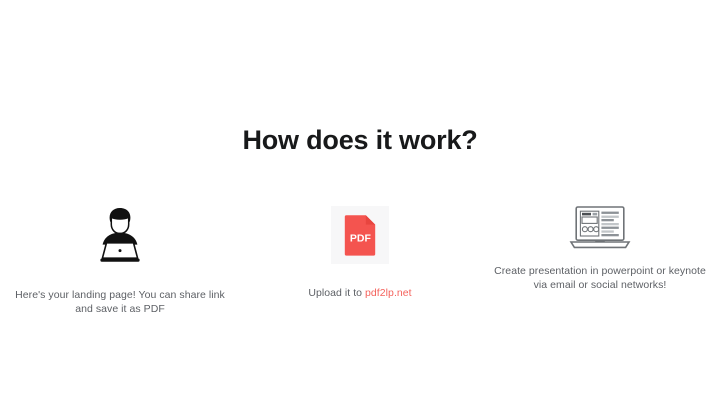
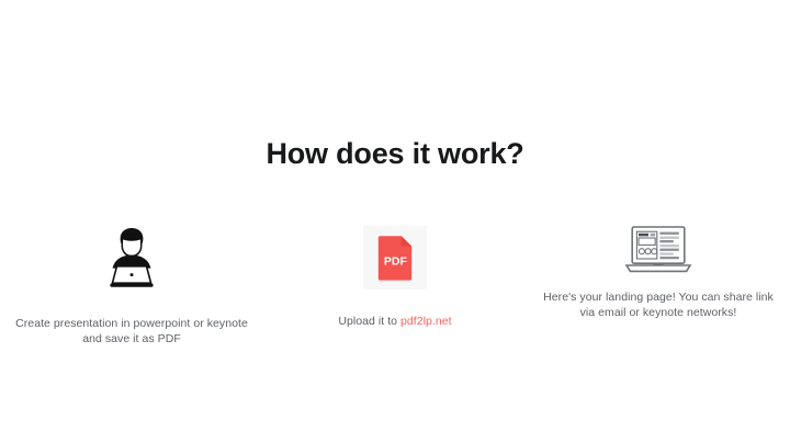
  How does it work?
- Here's your landing page! You can share link
+ Create presentation in powerpoint or keynote
  and save it as PDF
  PDF
  Upload it to pdf2lp.net
- Create presentation in powerpoint or keynote
+ Here's your landing page! You can share link
- via email or social networks!
+ via email or keynote networks!
